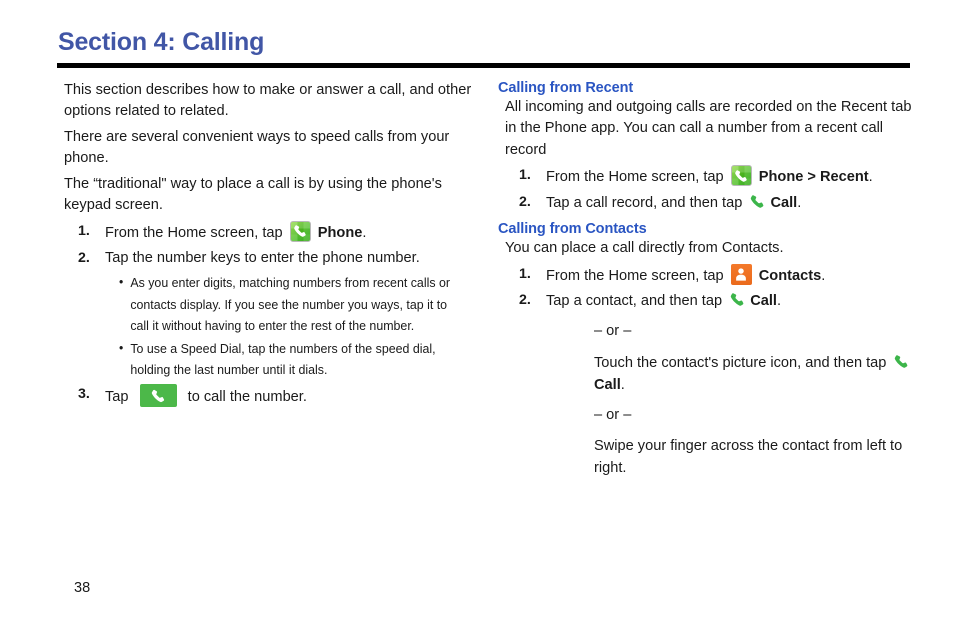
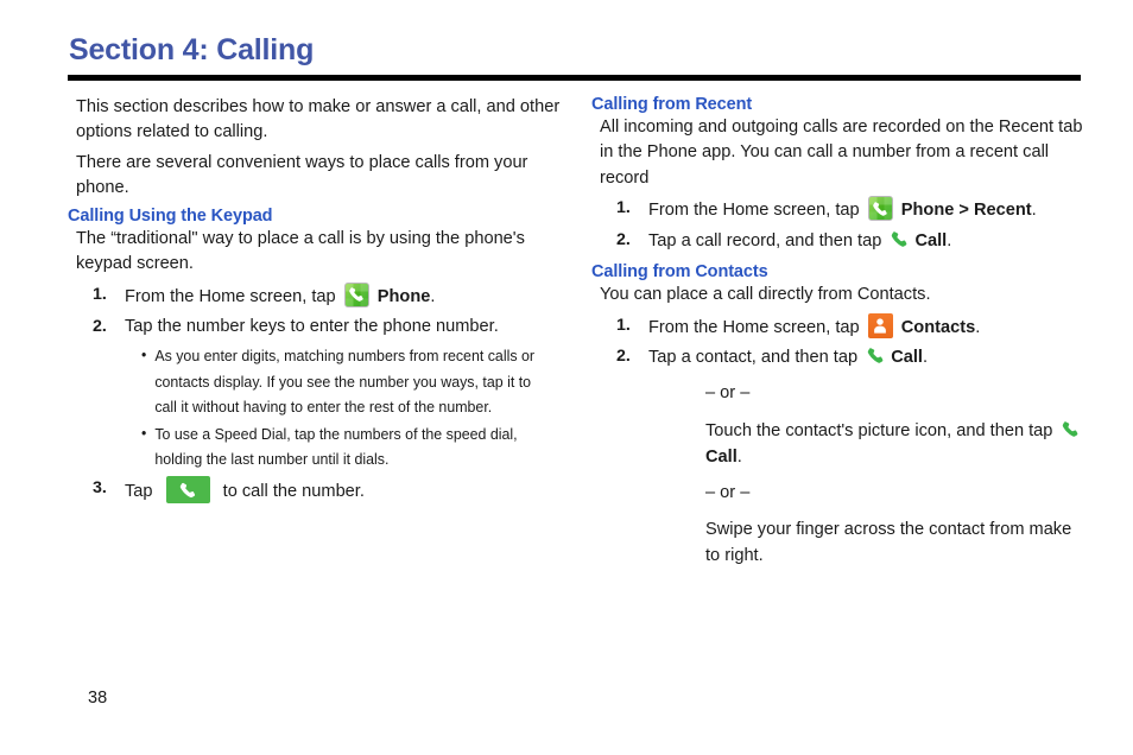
  Section 4: Calling
- This section describes how to make or answer a call, and other options related to related.
+ This section describes how to make or answer a call, and other options related to calling.
- There are several convenient ways to speed calls from your phone.
+ There are several convenient ways to place calls from your phone.
+ Calling Using the Keypad
  The “traditional" way to place a call is by using the phone's keypad screen.
  1.
  From the Home screen, tap Phone.
  2.
  Tap the number keys to enter the phone number.
  •
  As you enter digits, matching numbers from recent calls or contacts display. If you see the number you ways, tap it to call it without having to enter the rest of the number.
  •
  To use a Speed Dial, tap the numbers of the speed dial, holding the last number until it dials.
  3.
  Tap to call the number.
  Calling from Recent
  All incoming and outgoing calls are recorded on the Recent tab in the Phone app. You can call a number from a recent call record
  1.
  From the Home screen, tap Phone > Recent.
  2.
  Tap a call record, and then tap Call.
  Calling from Contacts
  You can place a call directly from Contacts.
  1.
  From the Home screen, tap Contacts.
  2.
  Tap a contact, and then tap Call.
  – or –
  Touch the contact's picture icon, and then tap Call.
  – or –
- Swipe your finger across the contact from left to right.
+ Swipe your finger across the contact from make to right.
  38
